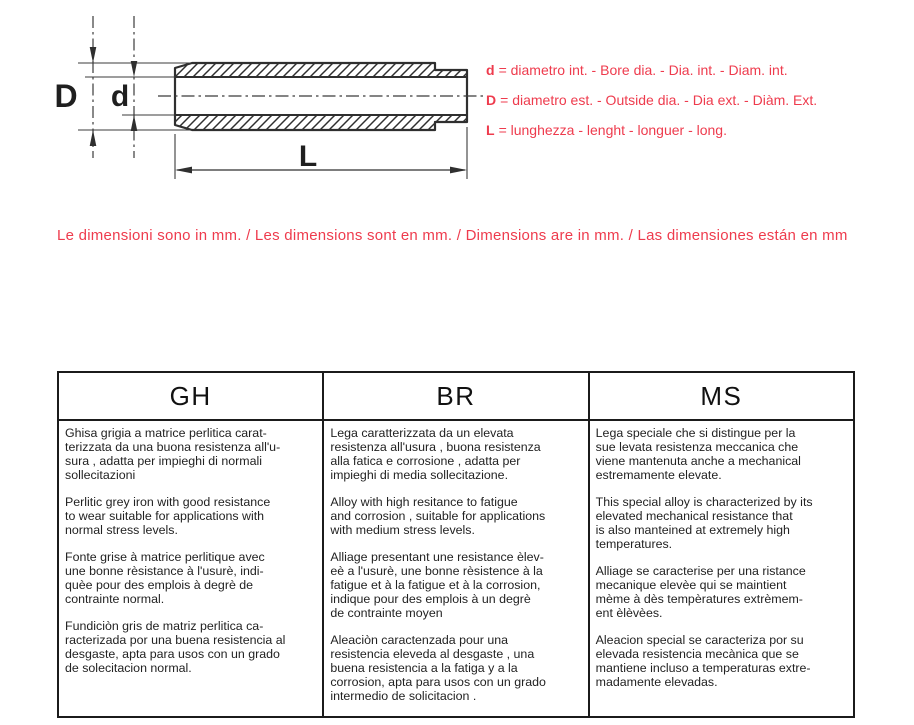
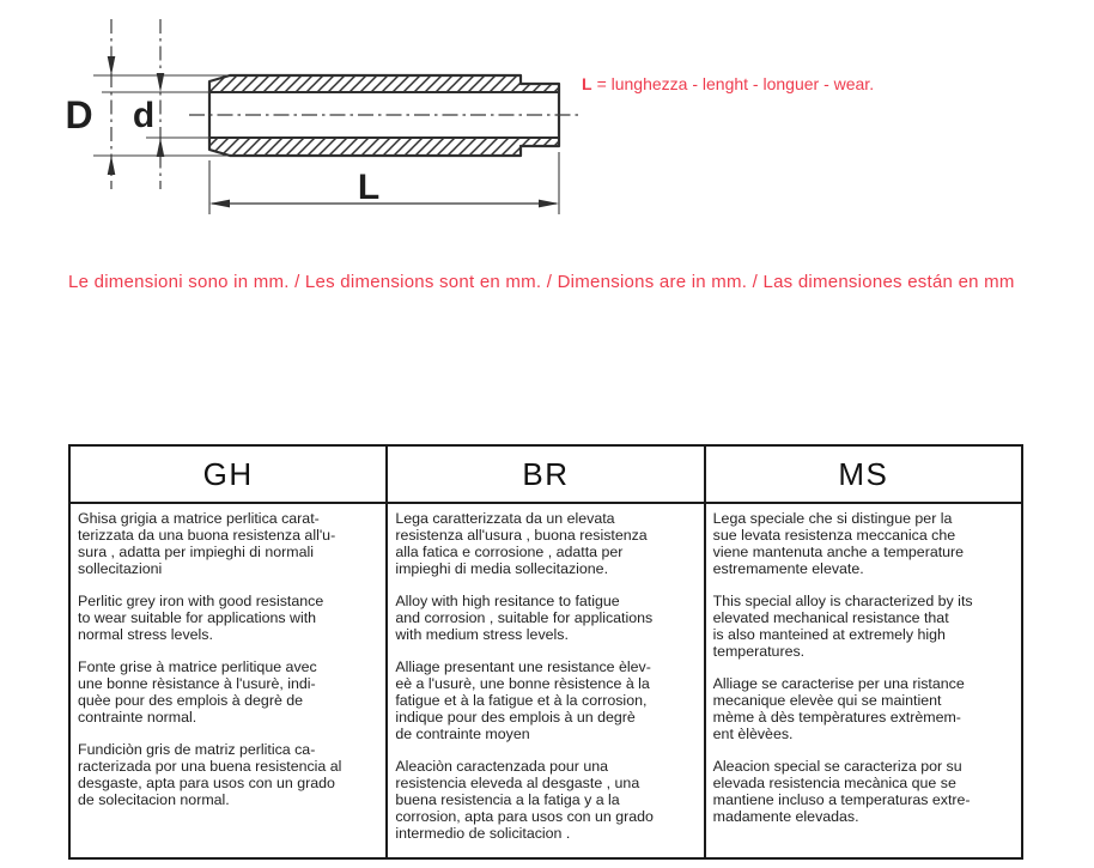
  D
  d
  L
- d = diametro int. - Bore dia. - Dia. int. - Diam. int.
- D = diametro est. - Outside dia. - Dia ext. - Diàm. Ext.
- L = lunghezza - lenght - longuer - long.
+ L = lunghezza - lenght - longuer - wear.
  Le dimensioni sono in mm. / Les dimensions sont en mm. / Dimensions are in mm. / Las dimensiones están en mm
  GH	BR	MS
- Ghisa grigia a matrice perlitica carat- terizzata da una buona resistenza all'u- sura , adatta per impieghi di normali sollecitazioni Perlitic grey iron with good resistance to wear suitable for applications with normal stress levels. Fonte grise à matrice perlitique avec une bonne rèsistance à l'usurè, indi- quèe pour des emplois à degrè de contrainte normal. Fundiciòn gris de matriz perlitica ca- racterizada por una buena resistencia al desgaste, apta para usos con un grado de solecitacion normal.	Lega caratterizzata da un elevata resistenza all'usura , buona resistenza alla fatica e corrosione , adatta per impieghi di media sollecitazione. Alloy with high resitance to fatigue and corrosion , suitable for applications with medium stress levels. Alliage presentant une resistance èlev- eè a l'usurè, une bonne rèsistence à la fatigue et à la fatigue et à la corrosion, indique pour des emplois à un degrè de contrainte moyen Aleaciòn caractenzada pour una resistencia eleveda al desgaste , una buena resistencia a la fatiga y a la corrosion, apta para usos con un grado intermedio de solicitacion .	Lega speciale che si distingue per la sue levata resistenza meccanica che viene mantenuta anche a mechanical estremamente elevate. This special alloy is characterized by its elevated mechanical resistance that is also manteined at extremely high temperatures. Alliage se caracterise per una ristance mecanique elevèe qui se maintient mème à dès tempèratures extrèmem- ent èlèvèes. Aleacion special se caracteriza por su elevada resistencia mecànica que se mantiene incluso a temperaturas extre- madamente elevadas.
+ Ghisa grigia a matrice perlitica carat- terizzata da una buona resistenza all'u- sura , adatta per impieghi di normali sollecitazioni Perlitic grey iron with good resistance to wear suitable for applications with normal stress levels. Fonte grise à matrice perlitique avec une bonne rèsistance à l'usurè, indi- quèe pour des emplois à degrè de contrainte normal. Fundiciòn gris de matriz perlitica ca- racterizada por una buena resistencia al desgaste, apta para usos con un grado de solecitacion normal.	Lega caratterizzata da un elevata resistenza all'usura , buona resistenza alla fatica e corrosione , adatta per impieghi di media sollecitazione. Alloy with high resitance to fatigue and corrosion , suitable for applications with medium stress levels. Alliage presentant une resistance èlev- eè a l'usurè, une bonne rèsistence à la fatigue et à la fatigue et à la corrosion, indique pour des emplois à un degrè de contrainte moyen Aleaciòn caractenzada pour una resistencia eleveda al desgaste , una buena resistencia a la fatiga y a la corrosion, apta para usos con un grado intermedio de solicitacion .	Lega speciale che si distingue per la sue levata resistenza meccanica che viene mantenuta anche a temperature estremamente elevate. This special alloy is characterized by its elevated mechanical resistance that is also manteined at extremely high temperatures. Alliage se caracterise per una ristance mecanique elevèe qui se maintient mème à dès tempèratures extrèmem- ent èlèvèes. Aleacion special se caracteriza por su elevada resistencia mecànica que se mantiene incluso a temperaturas extre- madamente elevadas.
